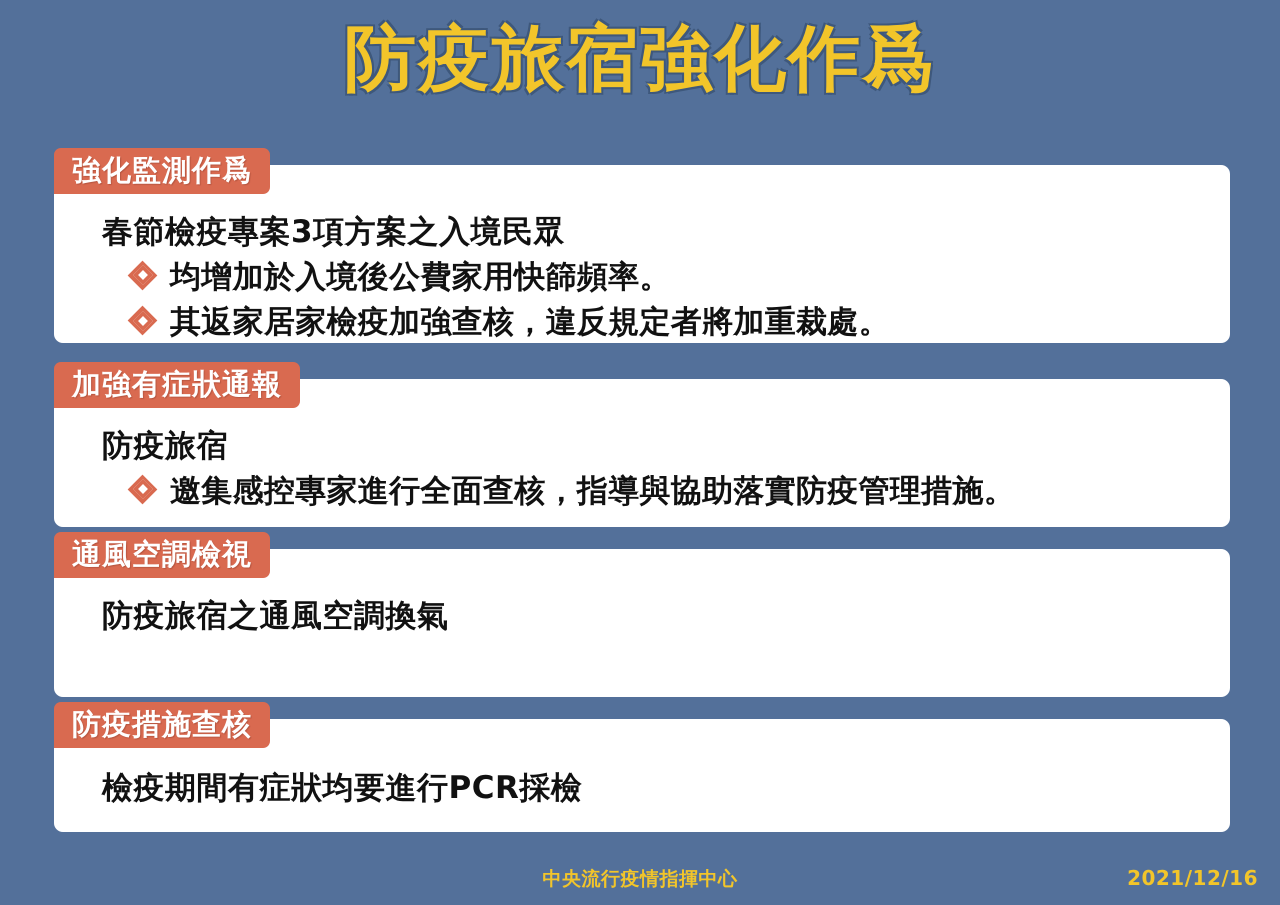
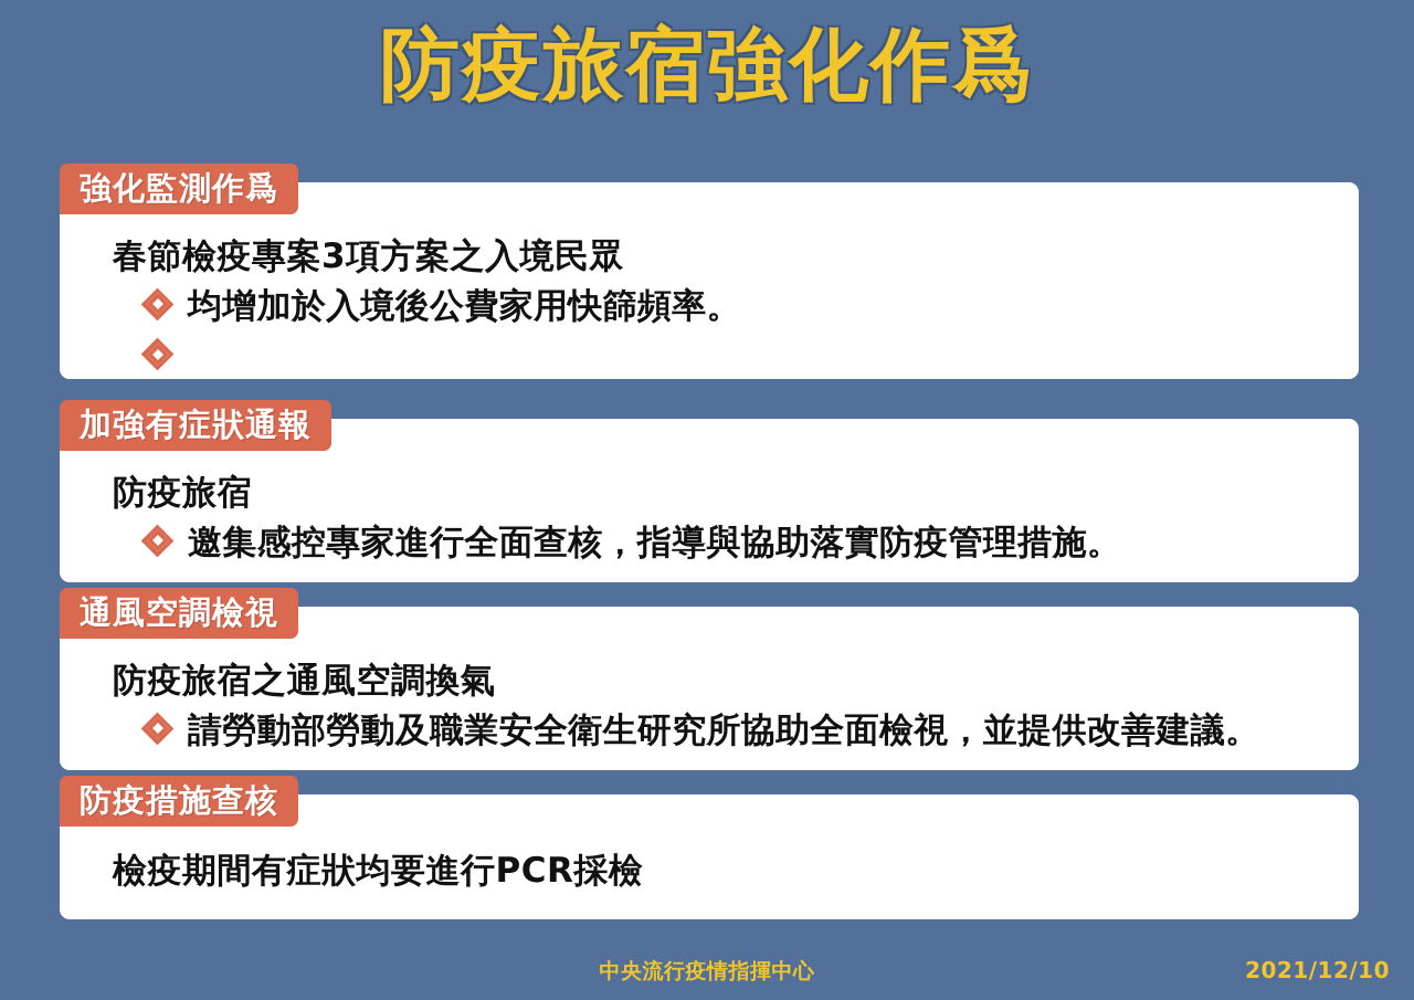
  防疫旅宿強化作爲
  春節檢疫專案3項方案之入境民眾
  均增加於入境後公費家用快篩頻率。
- 其返家居家檢疫加強查核，違反規定者將加重裁處。
  強化監測作爲
  防疫旅宿
  邀集感控專家進行全面查核，指導與協助落實防疫管理措施。
  加強有症狀通報
  防疫旅宿之通風空調換氣
+ 請勞動部勞動及職業安全衛生研究所協助全面檢視，並提供改善建議。
  通風空調檢視
  檢疫期間有症狀均要進行PCR採檢
  防疫措施查核
  中央流行疫情指揮中心
- 2021/12/16
+ 2021/12/10
